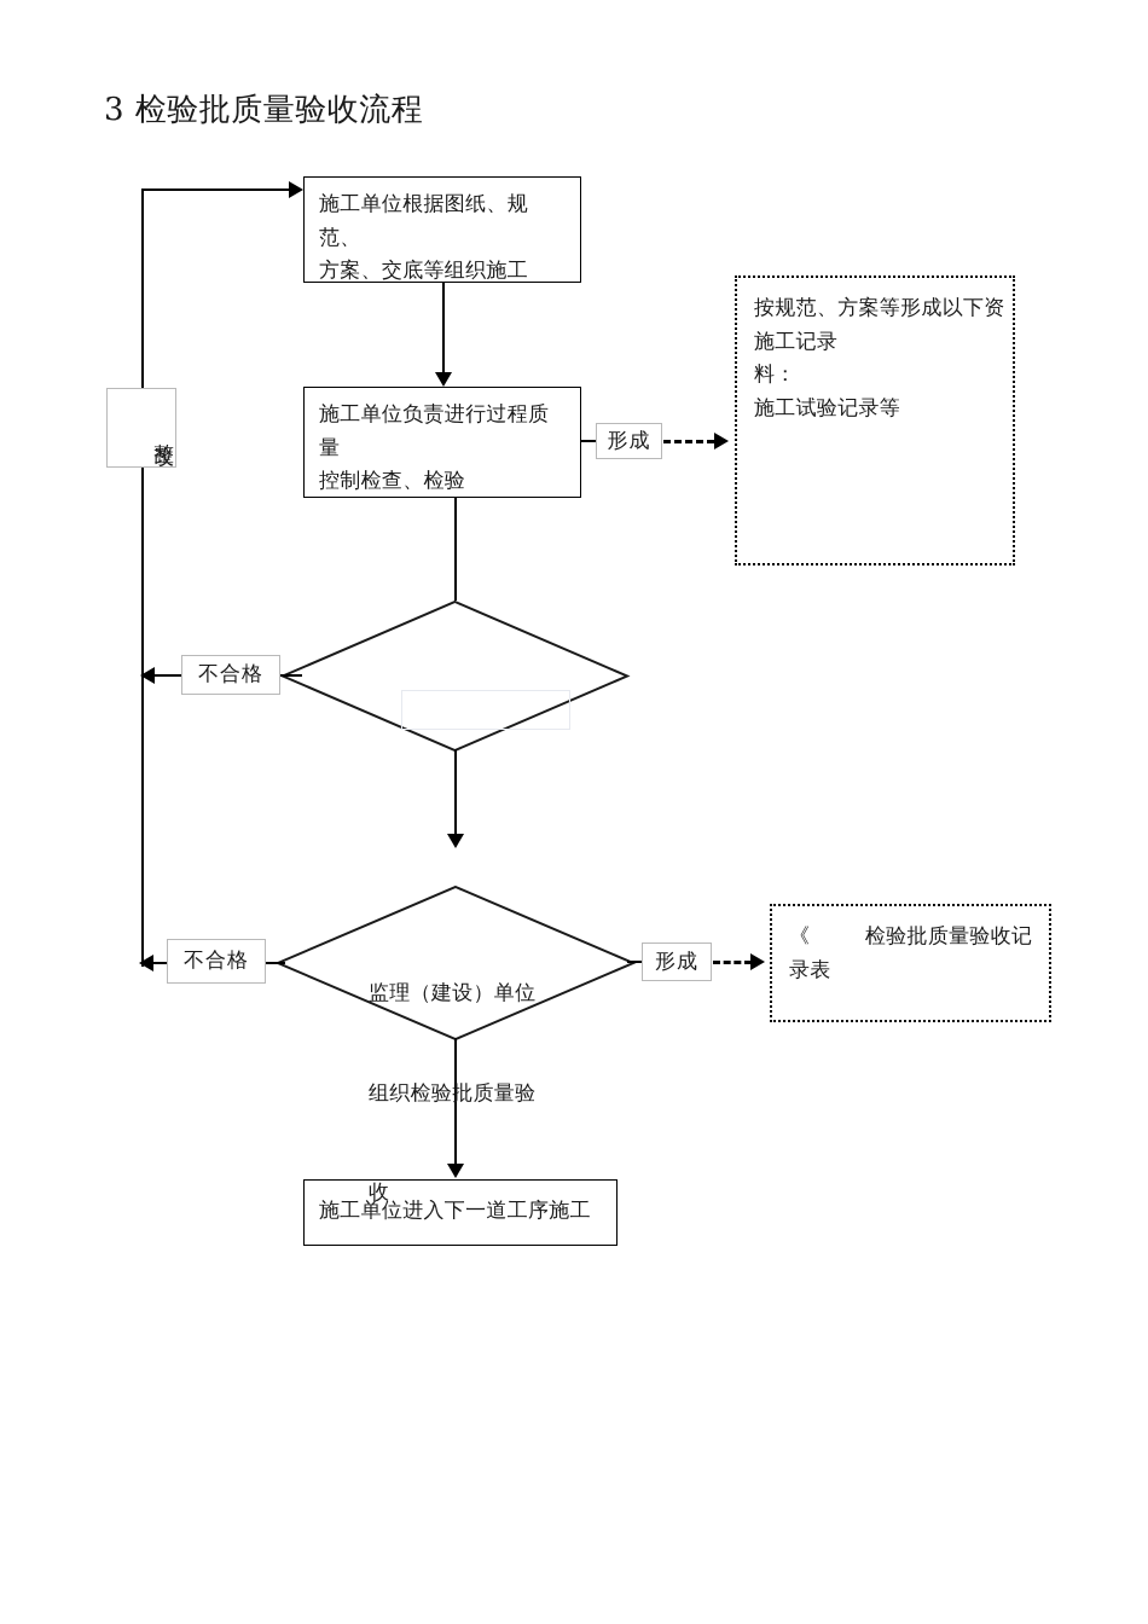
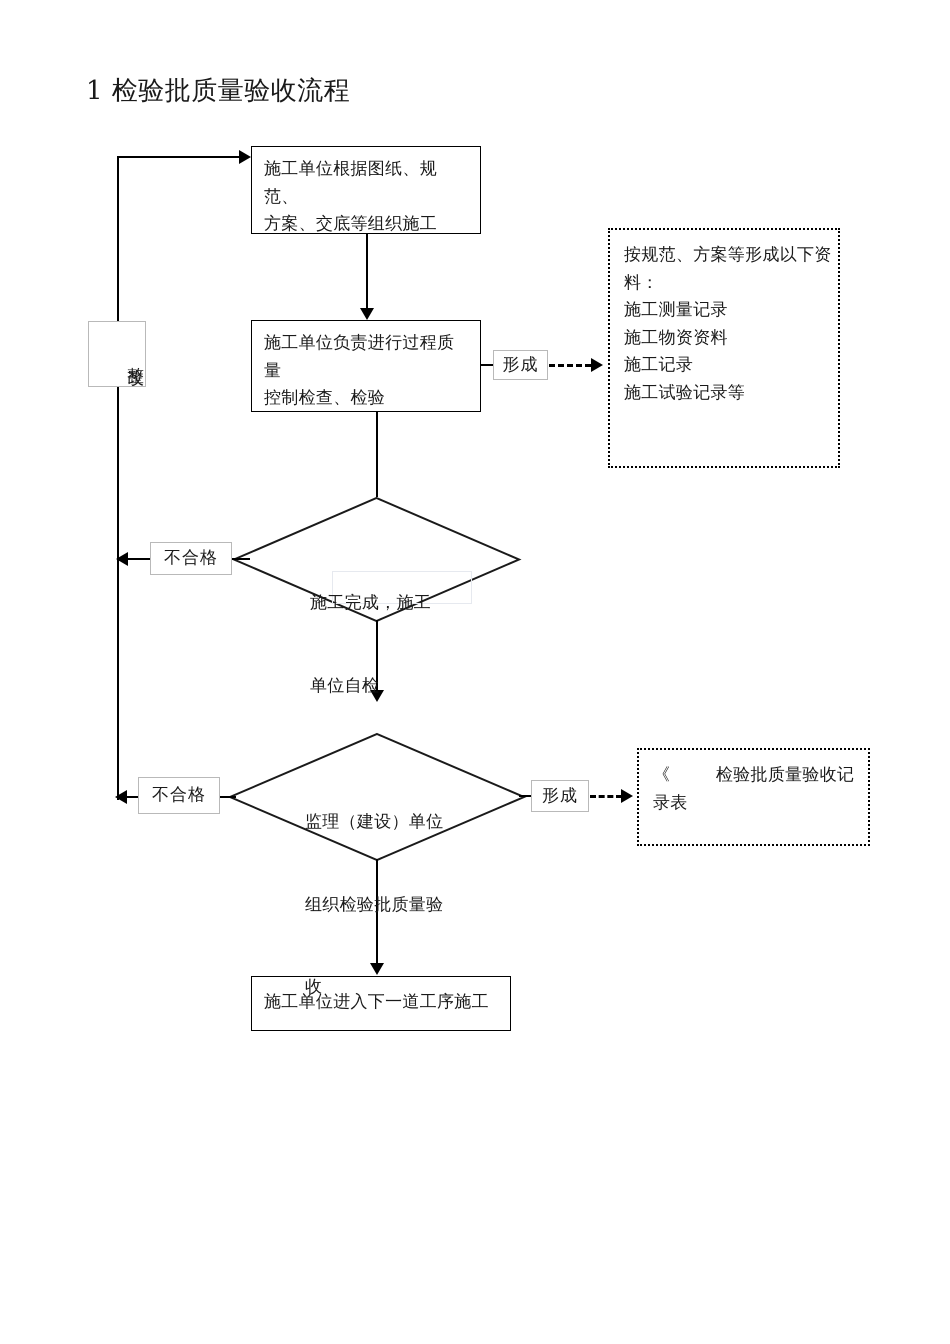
- 3 检验批质量验收流程
+ 1 检验批质量验收流程
  施工单位根据图纸、规范、
  方案、交底等组织施工
  施工单位负责进行过程质量
  控制检查、检验
  形成
  按规范、方案等形成以下资
- 施工记录
+ 料：
+ 施工测量记录
+ 施工物资资料
- 料：
+ 施工记录
  施工试验记录等
+ 施工完成，施工
+ 单位自检
  不合格
  监理（建设）单位
  组织检验批质量验
  收
  不合格
  形成
  《 检验批质量验收记
  录表
  施工单位进入下一道工序施工
